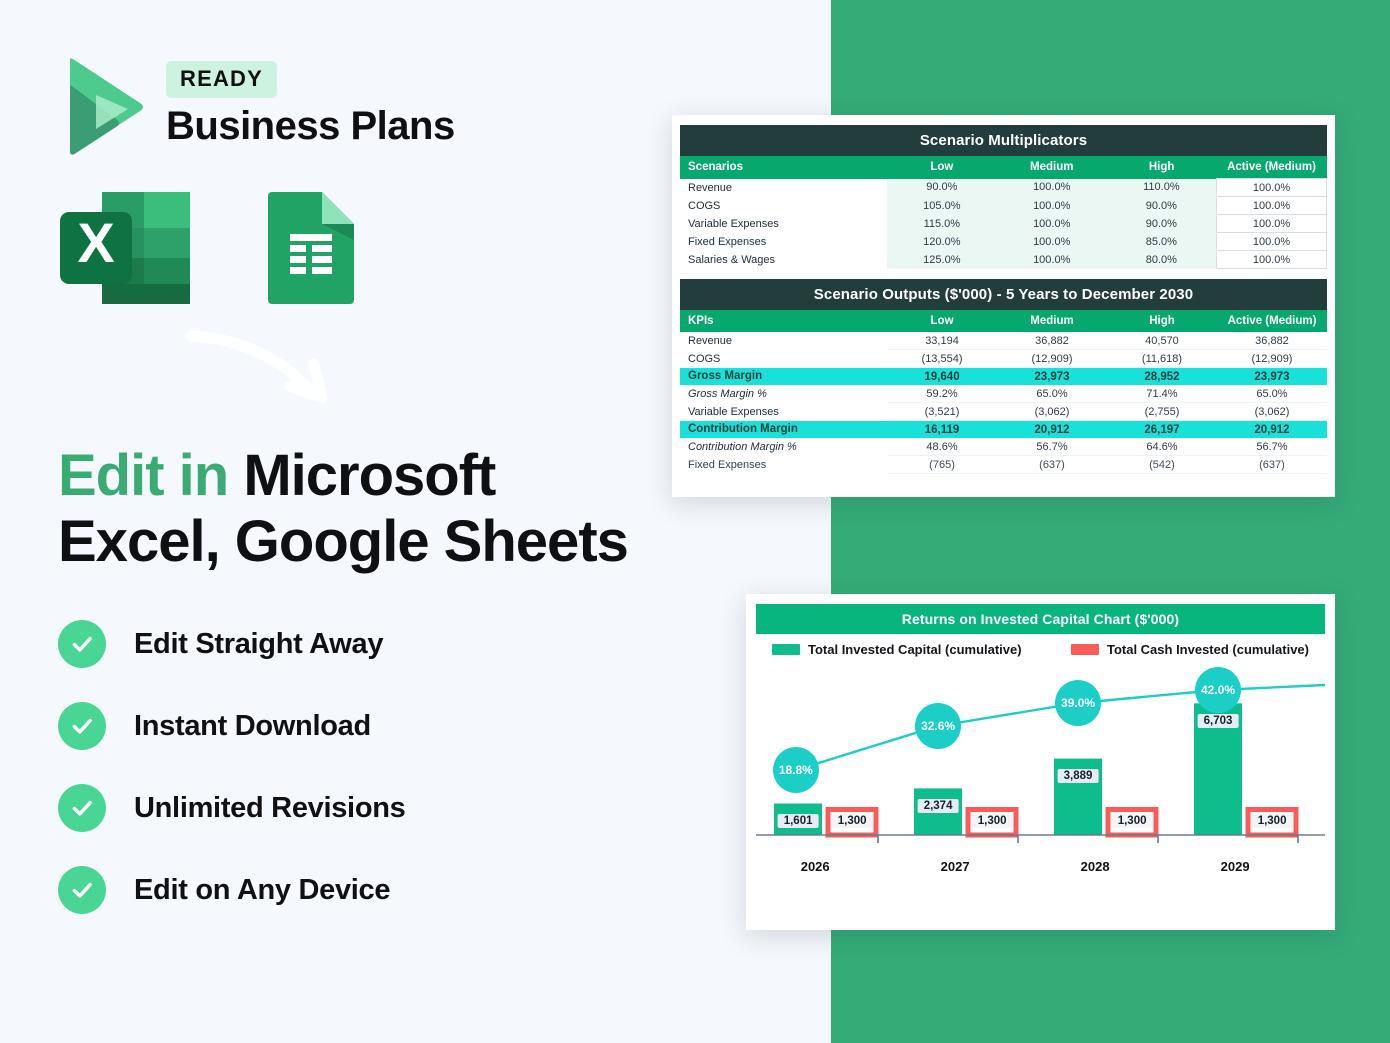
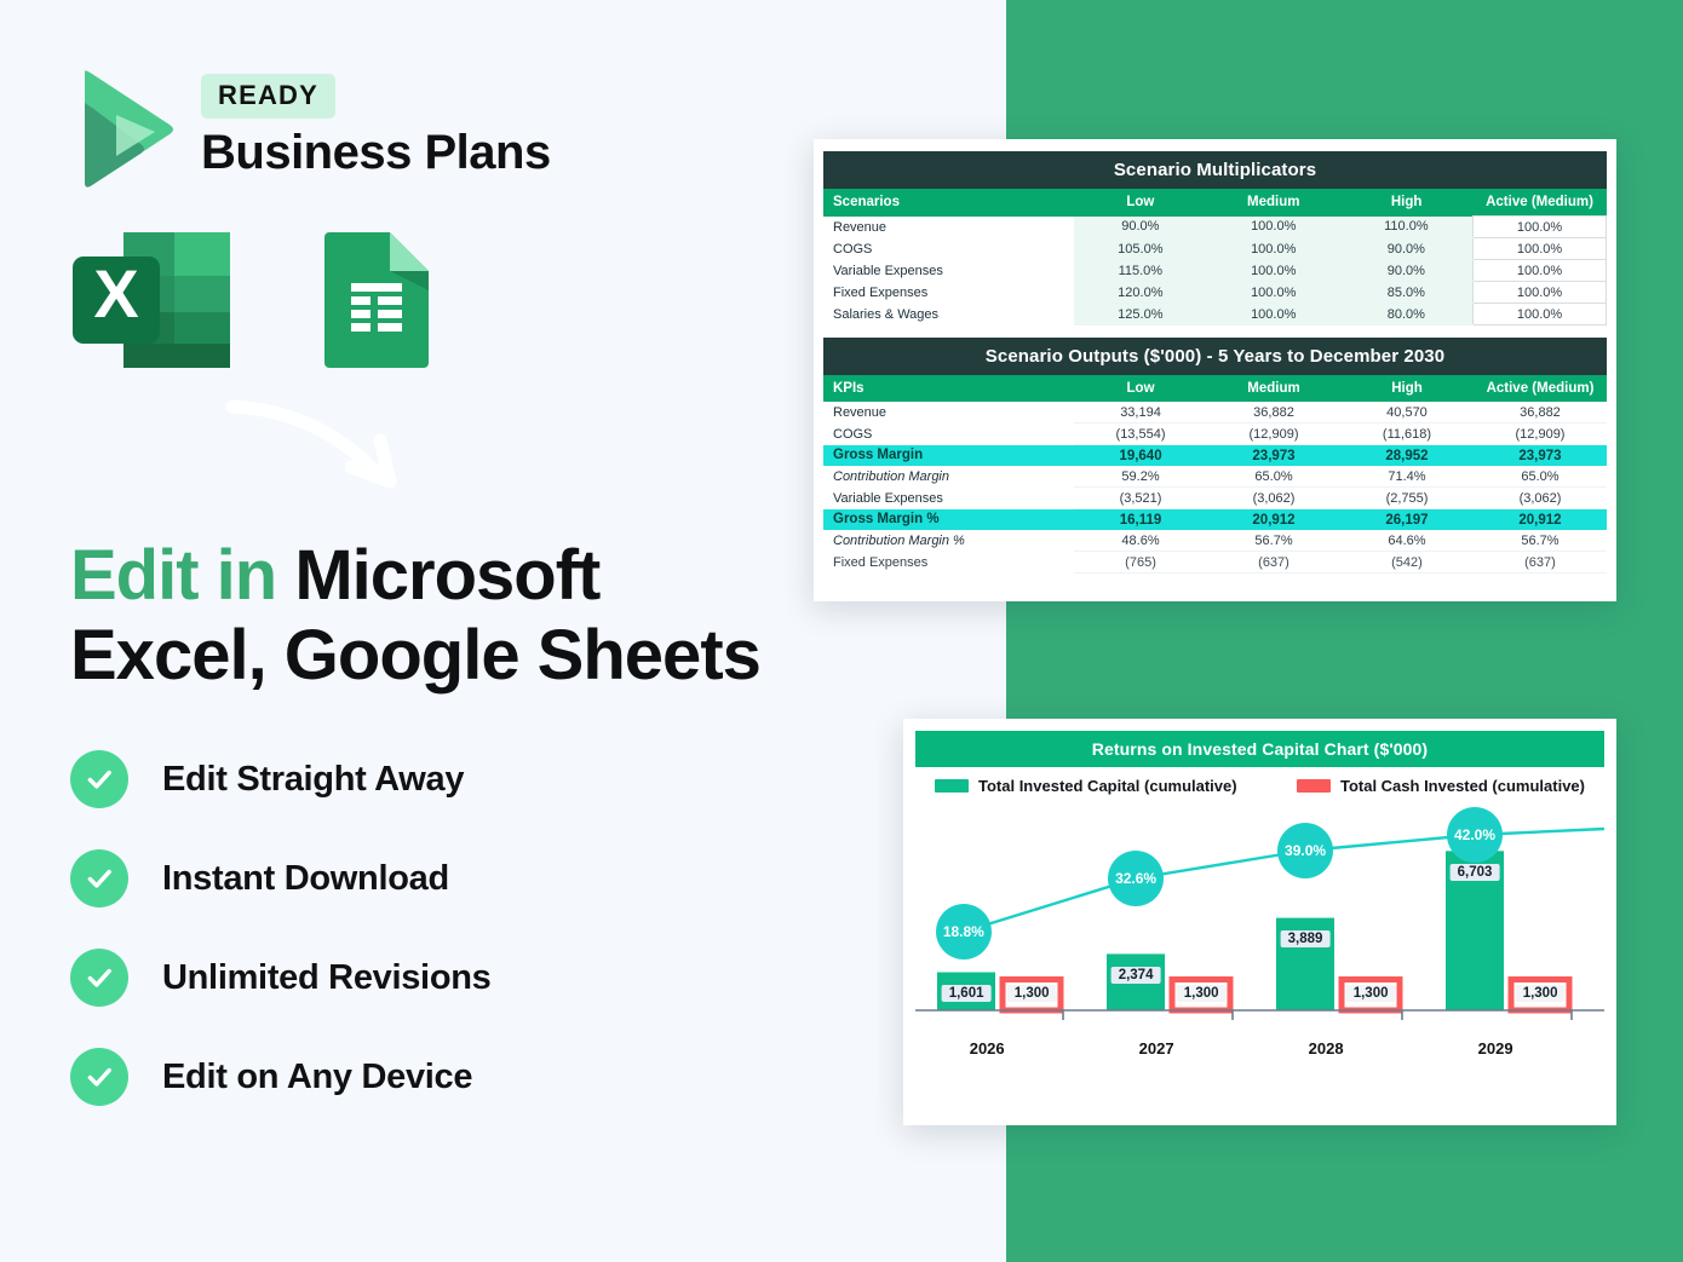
  READY
  Business Plans
  X
  Edit in Microsoft
  Excel, Google Sheets
  Edit Straight Away
  Instant Download
  Unlimited Revisions
  Edit on Any Device
  Scenario Multiplicators
  Scenarios	Low	Medium	High	Active (Medium)
  Revenue	90.0%	100.0%	110.0%	100.0%
  COGS	105.0%	100.0%	90.0%	100.0%
  Variable Expenses	115.0%	100.0%	90.0%	100.0%
  Fixed Expenses	120.0%	100.0%	85.0%	100.0%
  Salaries & Wages	125.0%	100.0%	80.0%	100.0%
  Scenario Outputs ($'000) - 5 Years to December 2030
  KPIs	Low	Medium	High	Active (Medium)
  Revenue	33,194	36,882	40,570	36,882
  COGS	(13,554)	(12,909)	(11,618)	(12,909)
  Gross Margin	19,640	23,973	28,952	23,973
- Gross Margin %	59.2%	65.0%	71.4%	65.0%
+ Contribution Margin	59.2%	65.0%	71.4%	65.0%
  Variable Expenses	(3,521)	(3,062)	(2,755)	(3,062)
- Contribution Margin	16,119	20,912	26,197	20,912
+ Gross Margin %	16,119	20,912	26,197	20,912
  Contribution Margin %	48.6%	56.7%	64.6%	56.7%
  Fixed Expenses	(765)	(637)	(542)	(637)
  Returns on Invested Capital Chart ($'000)
  Total Invested Capital (cumulative)
  Total Cash Invested (cumulative)
  18.8%
  32.6%
  39.0%
  42.0%
  1,601
  2,374
  3,889
  6,703
  1,300
  1,300
  1,300
  1,300
  2026
  2027
  2028
  2029
